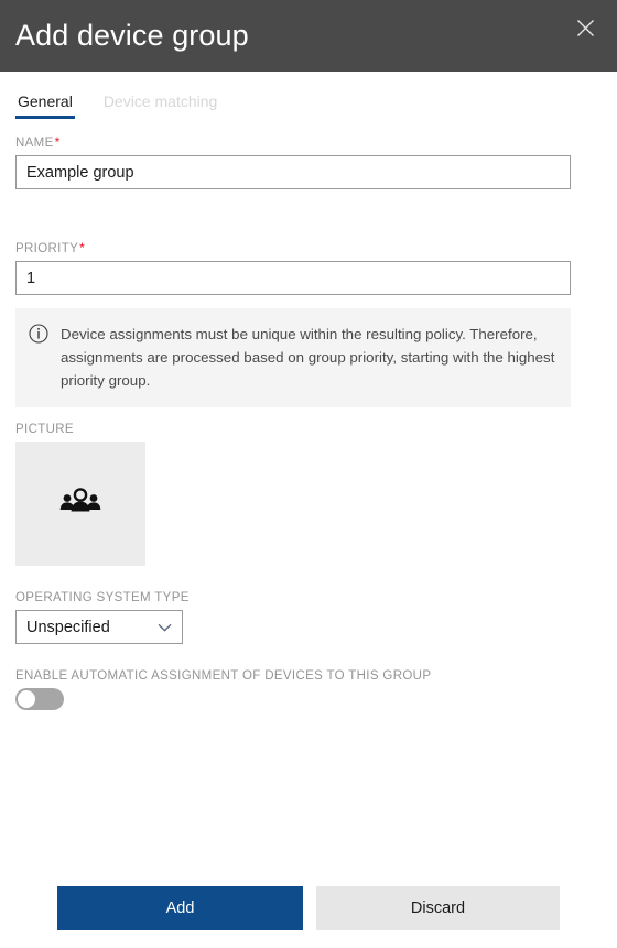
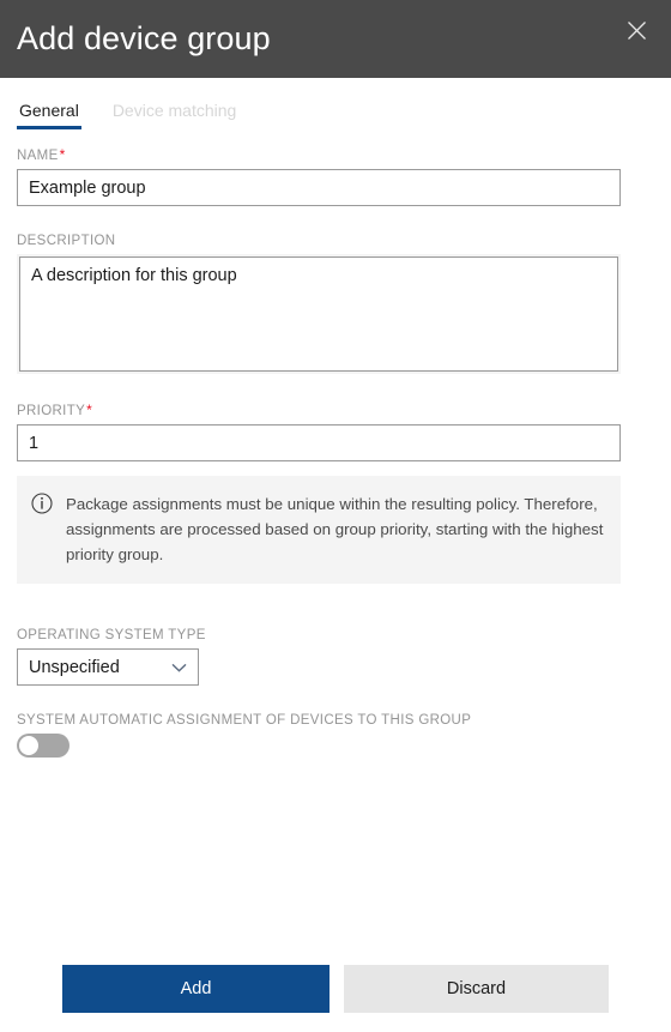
  Add device group
  General
  Device matching
  NAME*
  Example group
+ DESCRIPTION
+ A description for this group
  PRIORITY*
  1
- Device assignments must be unique within the resulting policy. Therefore, assignments are processed based on group priority, starting with the highest priority group.
+ Package assignments must be unique within the resulting policy. Therefore, assignments are processed based on group priority, starting with the highest priority group.
- PICTURE
  OPERATING SYSTEM TYPE
  Unspecified
- ENABLE AUTOMATIC ASSIGNMENT OF DEVICES TO THIS GROUP
+ SYSTEM AUTOMATIC ASSIGNMENT OF DEVICES TO THIS GROUP
  Add
  Discard
